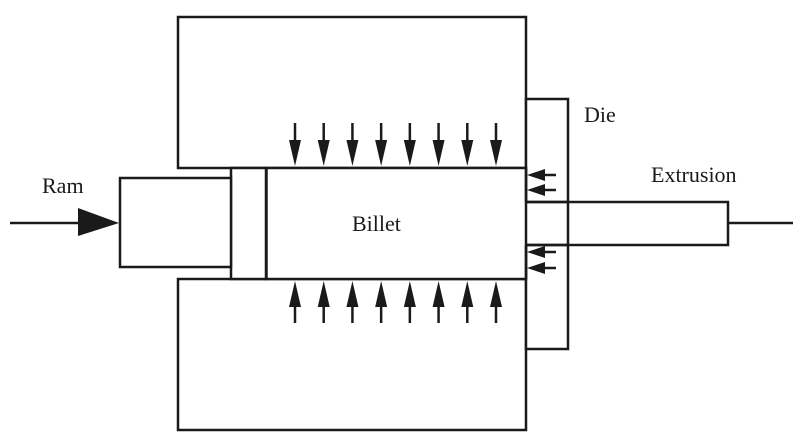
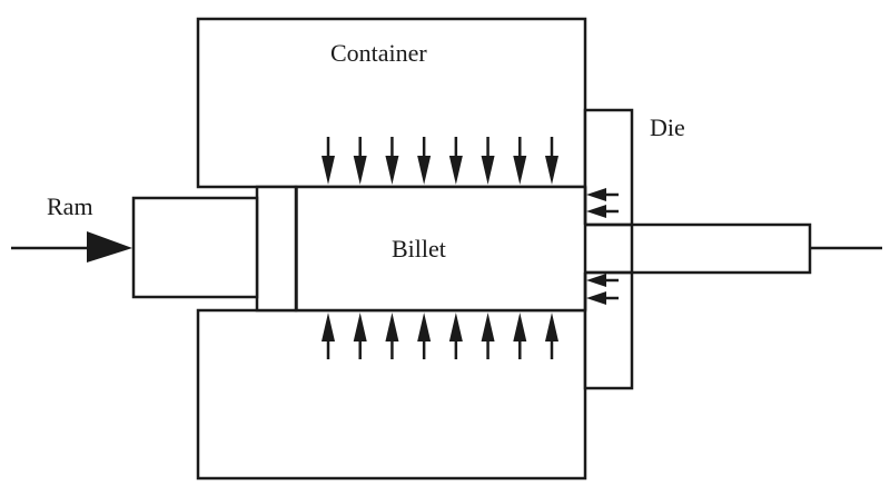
+ Container
  Die
  Ram
  Billet
- Extrusion
